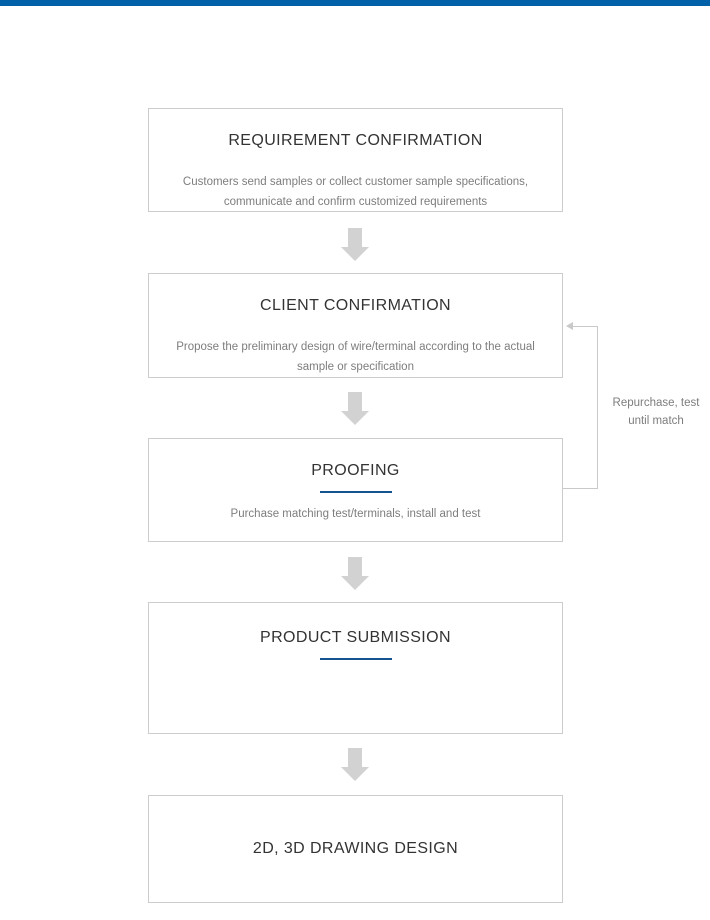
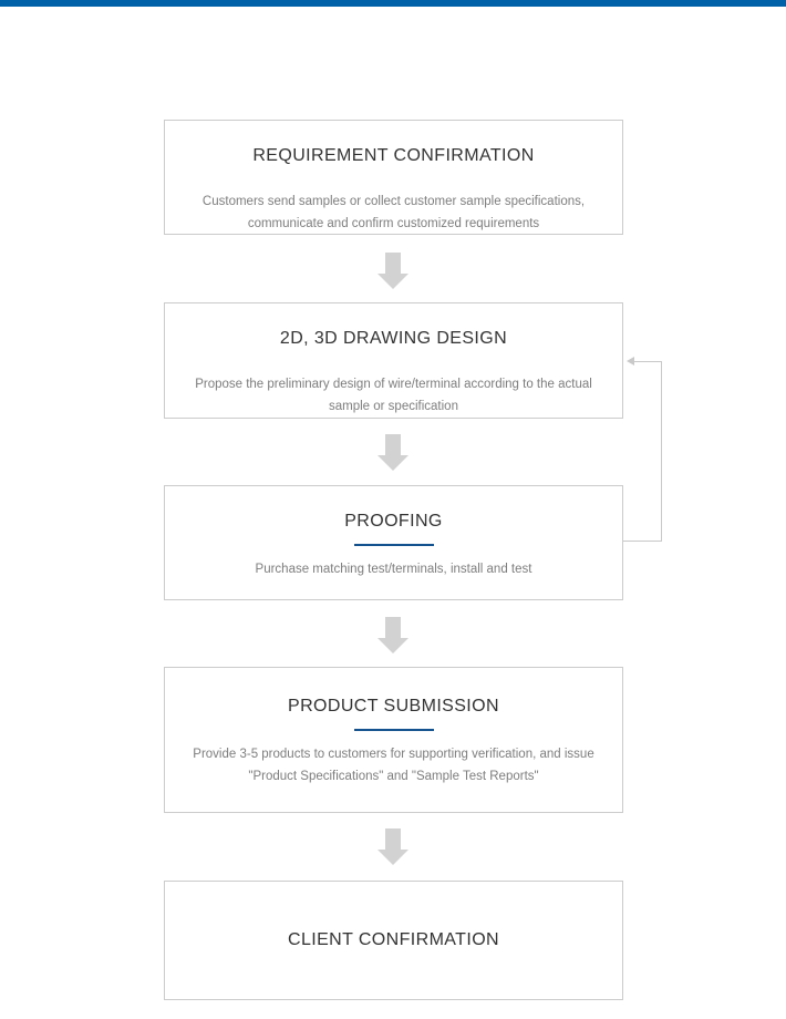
  REQUIREMENT CONFIRMATION
  Customers send samples or collect customer sample specifications, communicate and confirm customized requirements
- CLIENT CONFIRMATION
+ 2D, 3D DRAWING DESIGN
  Propose the preliminary design of wire/terminal according to the actual sample or specification
  PROOFING
  Purchase matching test/terminals, install and test
- Repurchase, test
- until match
  PRODUCT SUBMISSION
+ Provide 3-5 products to customers for supporting verification, and issue "Product Specifications" and "Sample Test Reports"
- 2D, 3D DRAWING DESIGN
+ CLIENT CONFIRMATION
